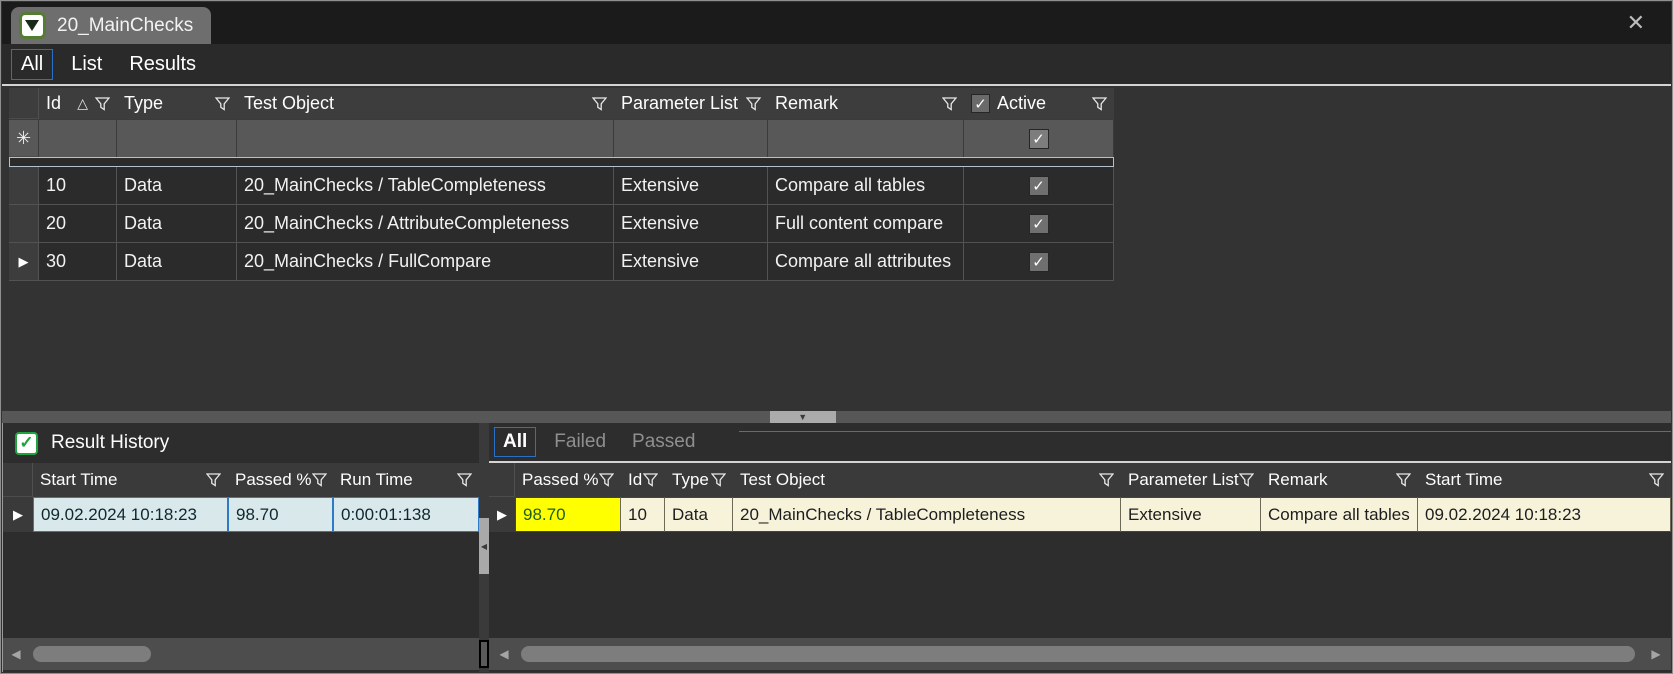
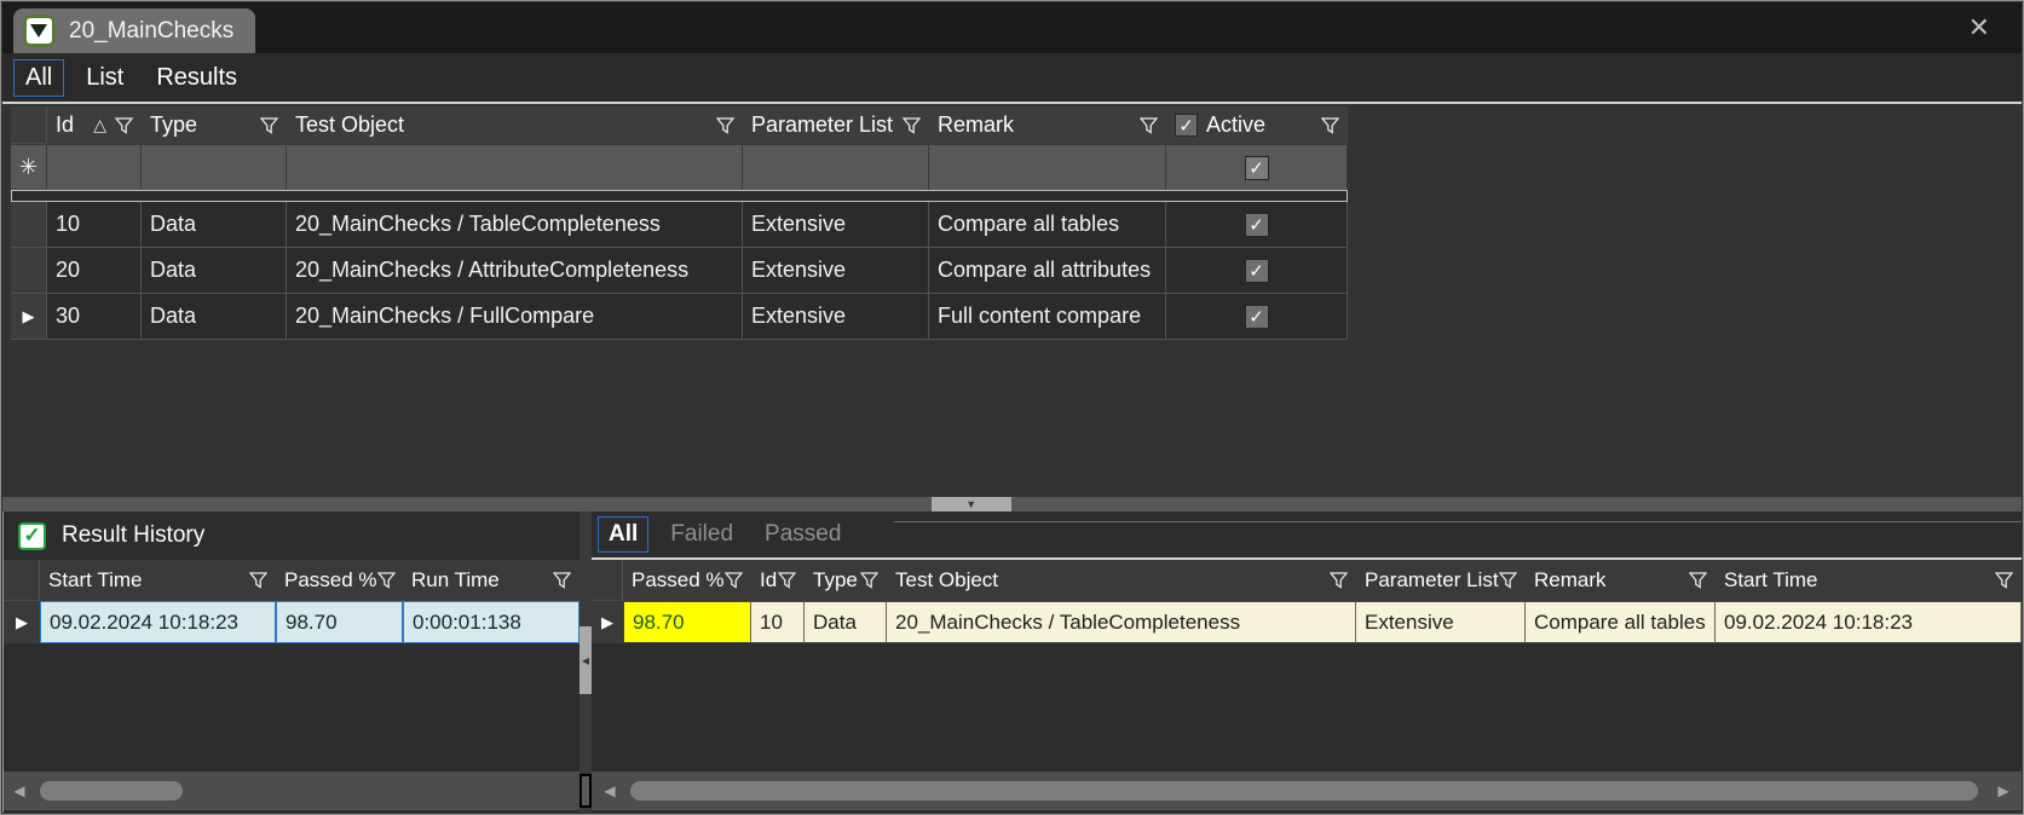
  20_MainChecks
  ✕
  All
  List
  Results
  Id
  △
  Type
  Test Object
  Parameter List
  Remark
  ✓
  Active
  ✳
  ✓
  10
  Data
  20_MainChecks / TableCompleteness
  Extensive
  Compare all tables
  ✓
  20
  Data
  20_MainChecks / AttributeCompleteness
  Extensive
- Full content compare
+ Compare all attributes
  ✓
  ▶
  30
  Data
  20_MainChecks / FullCompare
  Extensive
- Compare all attributes
+ Full content compare
  ✓
  ▼
  ✓
  Result History
  Start Time
  Passed %
  Run Time
  ▶
  09.02.2024 10:18:23
  98.70
  0:00:01:138
  ◀
  ◀
  All
  Failed
  Passed
  Passed %
  Id
  Type
  Test Object
  Parameter List
  Remark
  Start Time
  ▶
  98.70
  10
  Data
  20_MainChecks / TableCompleteness
  Extensive
  Compare all tables
  09.02.2024 10:18:23
  ◀
  ▶
